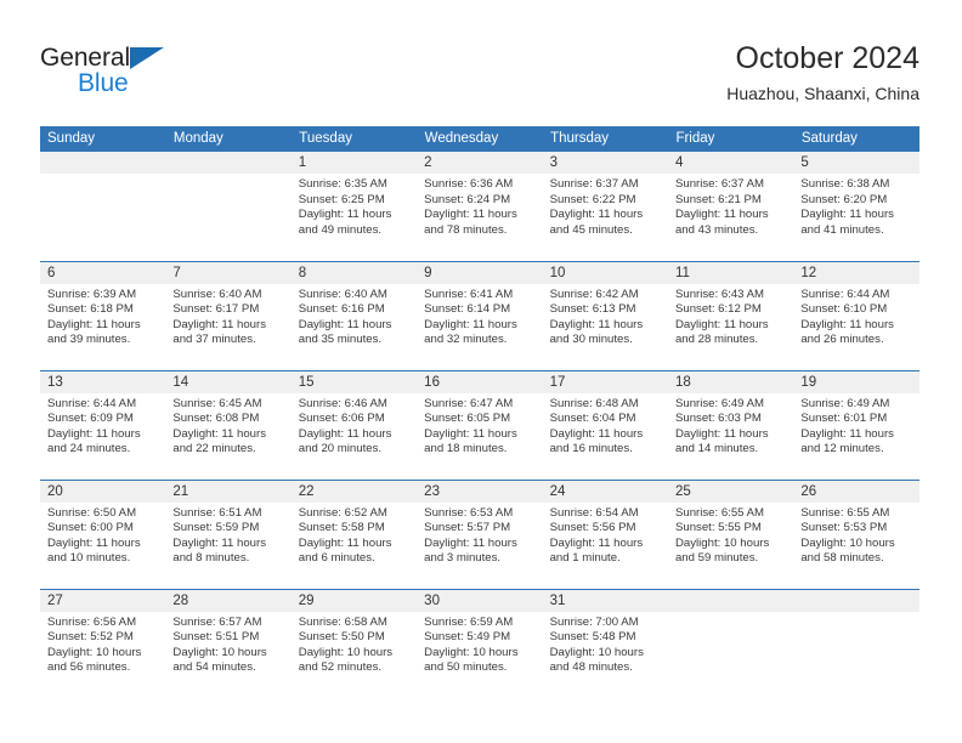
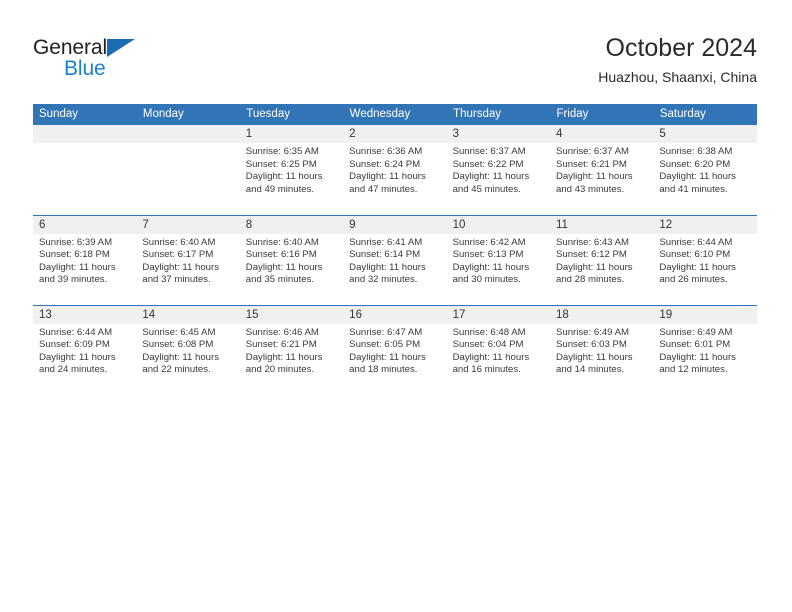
  General
  Blue
  October 2024
  Huazhou, Shaanxi, China
  Sunday	Monday	Tuesday	Wednesday	Thursday	Friday	Saturday
- 		1 Sunrise: 6:35 AM Sunset: 6:25 PM Daylight: 11 hours and 49 minutes.	2 Sunrise: 6:36 AM Sunset: 6:24 PM Daylight: 11 hours and 78 minutes.	3 Sunrise: 6:37 AM Sunset: 6:22 PM Daylight: 11 hours and 45 minutes.	4 Sunrise: 6:37 AM Sunset: 6:21 PM Daylight: 11 hours and 43 minutes.	5 Sunrise: 6:38 AM Sunset: 6:20 PM Daylight: 11 hours and 41 minutes.
+ 		1 Sunrise: 6:35 AM Sunset: 6:25 PM Daylight: 11 hours and 49 minutes.	2 Sunrise: 6:36 AM Sunset: 6:24 PM Daylight: 11 hours and 47 minutes.	3 Sunrise: 6:37 AM Sunset: 6:22 PM Daylight: 11 hours and 45 minutes.	4 Sunrise: 6:37 AM Sunset: 6:21 PM Daylight: 11 hours and 43 minutes.	5 Sunrise: 6:38 AM Sunset: 6:20 PM Daylight: 11 hours and 41 minutes.
  6 Sunrise: 6:39 AM Sunset: 6:18 PM Daylight: 11 hours and 39 minutes.	7 Sunrise: 6:40 AM Sunset: 6:17 PM Daylight: 11 hours and 37 minutes.	8 Sunrise: 6:40 AM Sunset: 6:16 PM Daylight: 11 hours and 35 minutes.	9 Sunrise: 6:41 AM Sunset: 6:14 PM Daylight: 11 hours and 32 minutes.	10 Sunrise: 6:42 AM Sunset: 6:13 PM Daylight: 11 hours and 30 minutes.	11 Sunrise: 6:43 AM Sunset: 6:12 PM Daylight: 11 hours and 28 minutes.	12 Sunrise: 6:44 AM Sunset: 6:10 PM Daylight: 11 hours and 26 minutes.
- 13 Sunrise: 6:44 AM Sunset: 6:09 PM Daylight: 11 hours and 24 minutes.	14 Sunrise: 6:45 AM Sunset: 6:08 PM Daylight: 11 hours and 22 minutes.	15 Sunrise: 6:46 AM Sunset: 6:06 PM Daylight: 11 hours and 20 minutes.	16 Sunrise: 6:47 AM Sunset: 6:05 PM Daylight: 11 hours and 18 minutes.	17 Sunrise: 6:48 AM Sunset: 6:04 PM Daylight: 11 hours and 16 minutes.	18 Sunrise: 6:49 AM Sunset: 6:03 PM Daylight: 11 hours and 14 minutes.	19 Sunrise: 6:49 AM Sunset: 6:01 PM Daylight: 11 hours and 12 minutes.
+ 13 Sunrise: 6:44 AM Sunset: 6:09 PM Daylight: 11 hours and 24 minutes.	14 Sunrise: 6:45 AM Sunset: 6:08 PM Daylight: 11 hours and 22 minutes.	15 Sunrise: 6:46 AM Sunset: 6:21 PM Daylight: 11 hours and 20 minutes.	16 Sunrise: 6:47 AM Sunset: 6:05 PM Daylight: 11 hours and 18 minutes.	17 Sunrise: 6:48 AM Sunset: 6:04 PM Daylight: 11 hours and 16 minutes.	18 Sunrise: 6:49 AM Sunset: 6:03 PM Daylight: 11 hours and 14 minutes.	19 Sunrise: 6:49 AM Sunset: 6:01 PM Daylight: 11 hours and 12 minutes.
- 20 Sunrise: 6:50 AM Sunset: 6:00 PM Daylight: 11 hours and 10 minutes.	21 Sunrise: 6:51 AM Sunset: 5:59 PM Daylight: 11 hours and 8 minutes.	22 Sunrise: 6:52 AM Sunset: 5:58 PM Daylight: 11 hours and 6 minutes.	23 Sunrise: 6:53 AM Sunset: 5:57 PM Daylight: 11 hours and 3 minutes.	24 Sunrise: 6:54 AM Sunset: 5:56 PM Daylight: 11 hours and 1 minute.	25 Sunrise: 6:55 AM Sunset: 5:55 PM Daylight: 10 hours and 59 minutes.	26 Sunrise: 6:55 AM Sunset: 5:53 PM Daylight: 10 hours and 58 minutes.
- 27 Sunrise: 6:56 AM Sunset: 5:52 PM Daylight: 10 hours and 56 minutes.	28 Sunrise: 6:57 AM Sunset: 5:51 PM Daylight: 10 hours and 54 minutes.	29 Sunrise: 6:58 AM Sunset: 5:50 PM Daylight: 10 hours and 52 minutes.	30 Sunrise: 6:59 AM Sunset: 5:49 PM Daylight: 10 hours and 50 minutes.	31 Sunrise: 7:00 AM Sunset: 5:48 PM Daylight: 10 hours and 48 minutes.
